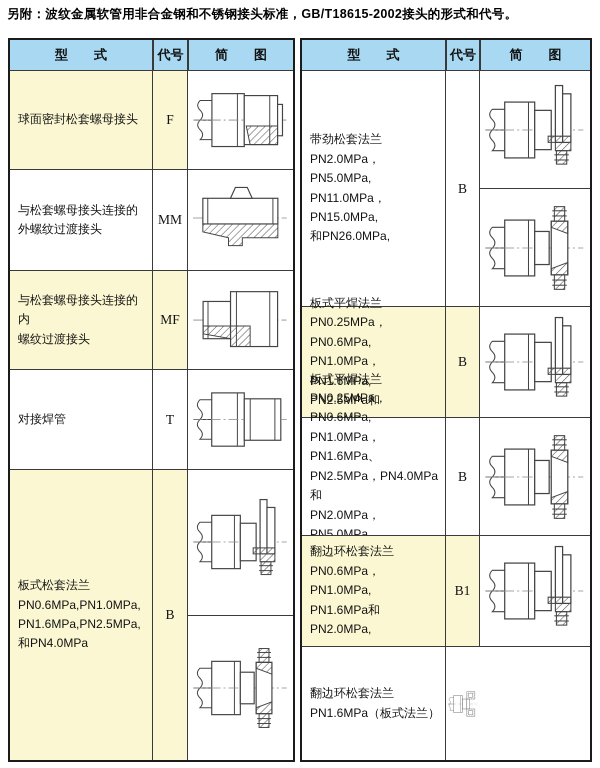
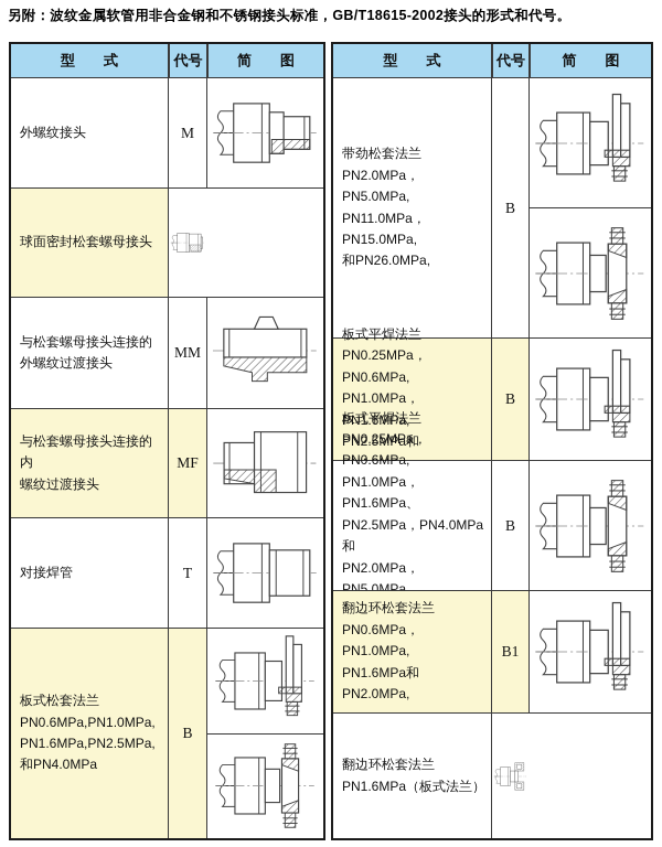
  另附：波纹金属软管用非合金钢和不锈钢接头标准，GB/T18615-2002接头的形式和代号。
  型 式
  代号
  简 图
+ 外螺纹接头
+ M
  球面密封松套螺母接头
- F
  与松套螺母接头连接的
  外螺纹过渡接头
  MM
  与松套螺母接头连接的内
  螺纹过渡接头
  MF
  对接焊管
  T
  板式松套法兰
  PN0.6MPa,PN1.0MPa,
  PN1.6MPa,PN2.5MPa,
  和PN4.0MPa
  B
  型 式
  代号
  简 图
  带劲松套法兰
  PN2.0MPa，PN5.0MPa,
  PN11.0MPa，PN15.0MPa,
  和PN26.0MPa,
  B
  板式平焊法兰
  PN0.25MPa，PN0.6MPa,
  PN1.0MPa，PN1.6MPa,
  B
  板式平焊法兰
  PN0.25MPa，PN0.6MPa,
  PN1.0MPa，PN1.6MPa、
  PN2.5MPa，PN4.0MPa和
  PN2.0MPa，PN5.0MPa,
  B
  翻边环松套法兰
  PN0.6MPa，PN1.0MPa,
  PN1.6MPa和PN2.0MPa,
  B1
  翻边环松套法兰
  PN1.6MPa（板式法兰）
